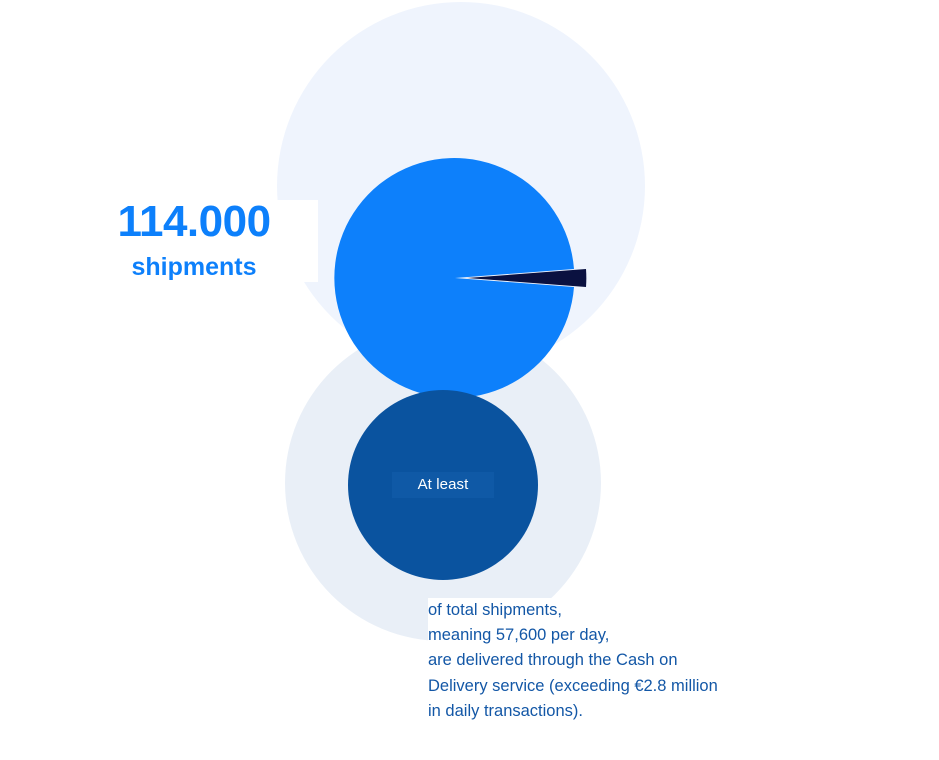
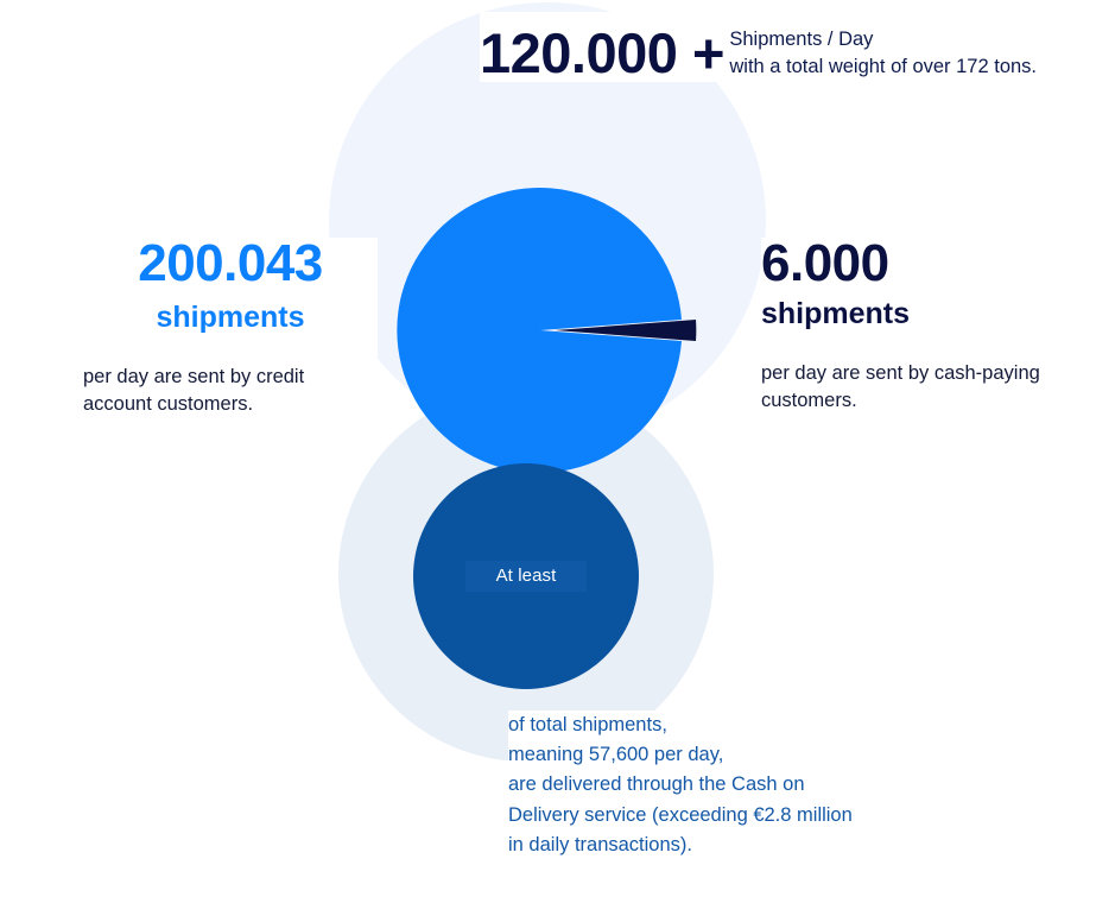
  At least
+ 120.000 + Shipments / Day
+ with a total weight of over 172 tons.
- 114.000 shipments
+ 200.043 shipments
+ per day are sent by credit account customers.
+ 6.000
+ shipments
+ per day are sent by cash-paying customers.
  of total shipments,
  meaning 57,600 per day,
  are delivered through the Cash on
  Delivery service (exceeding €2.8 million
  in daily transactions).
